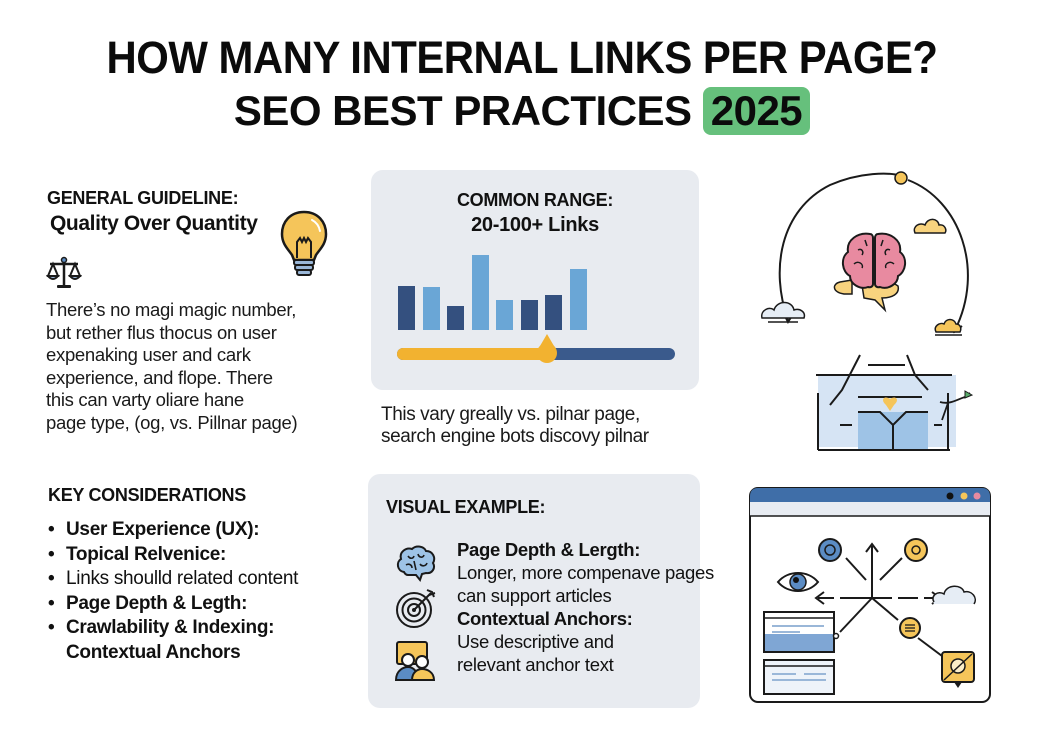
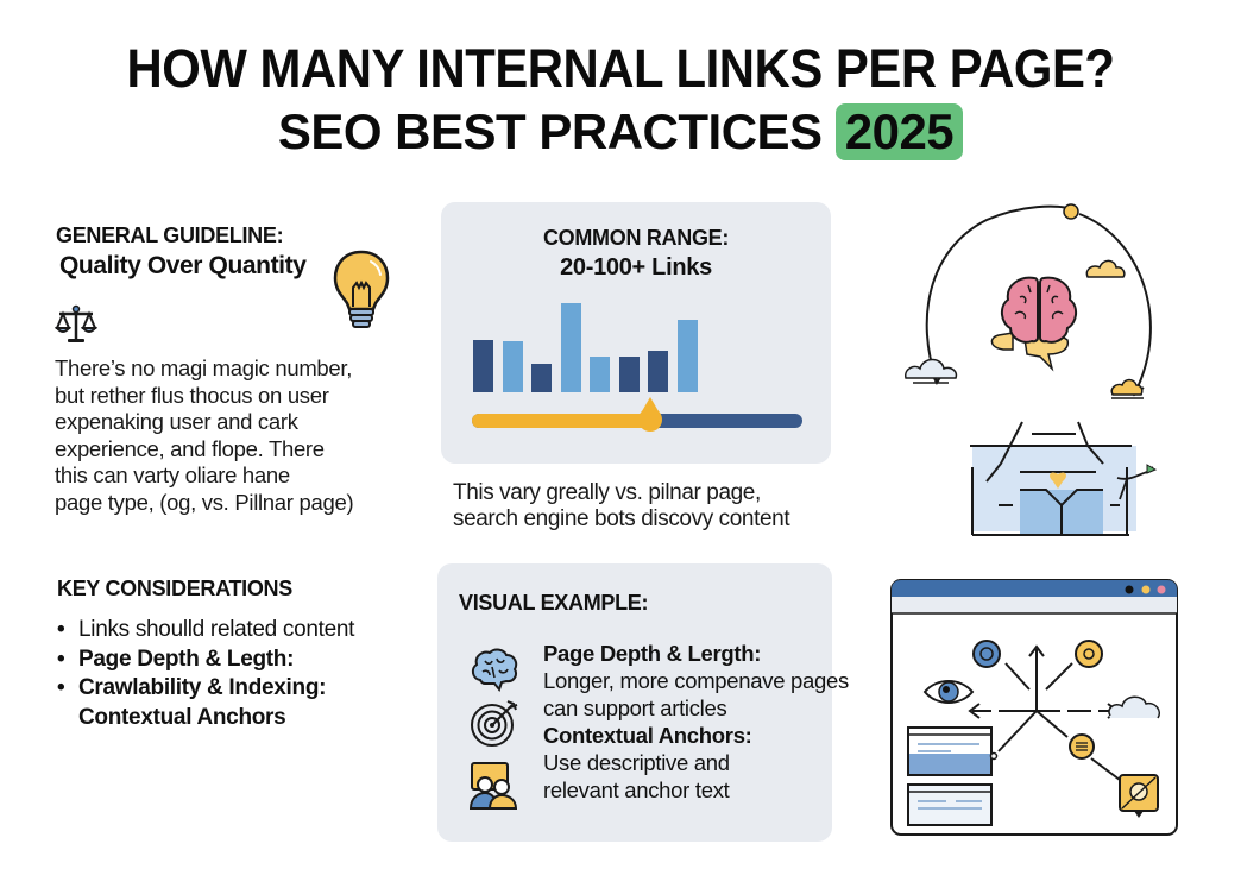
  HOW MANY INTERNAL LINKS PER PAGE?
  SEO BEST PRACTICES 2025
  GENERAL GUIDELINE:
  Quality Over Quantity
  There’s no magi magic number,
  but rether flus thocus on user
  expenaking user and cark
  experience, and flope. There
  this can varty oliare hane
  page type, (og, vs. Pillnar page)
  KEY CONSIDERATIONS
- User Experience (UX):
- Topical Relvenice:
  Links shoulld related content
  Page Depth & Legth:
  Crawlability & Indexing:
  Contextual Anchors
  COMMON RANGE:
  20-100+ Links
  This vary greally vs. pilnar page,
- search engine bots discovy pilnar
+ search engine bots discovy content
  VISUAL EXAMPLE:
  Page Depth & Lergth:
  Longer, more compenave pages
  can support articles
  Contextual Anchors:
  Use descriptive and
  relevant anchor text
